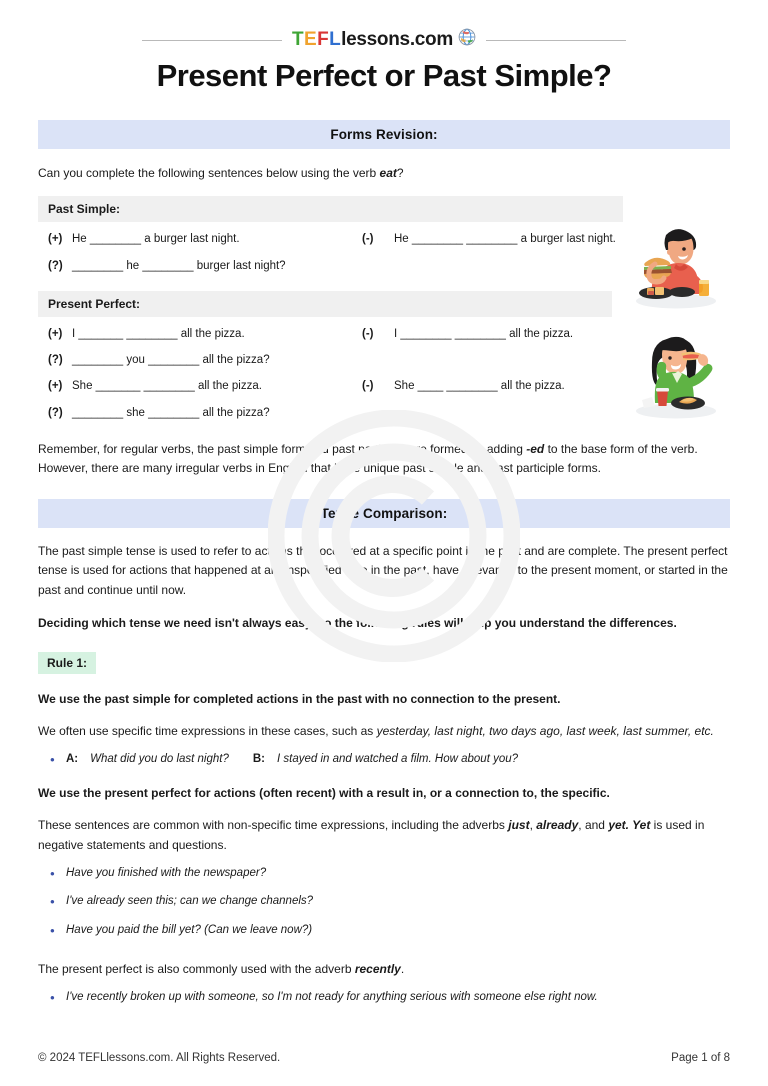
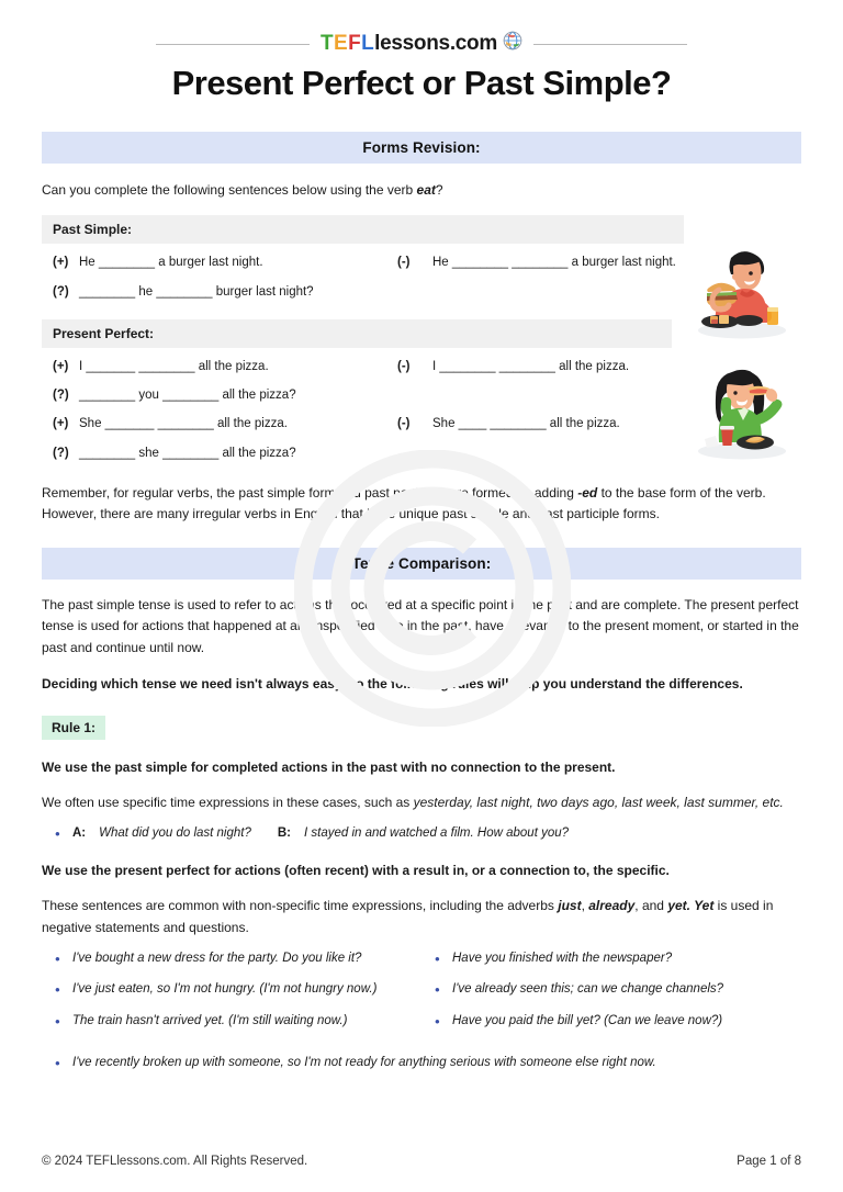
  T
  E
  F
  L
  lessons.com
  Present Perfect or Past Simple?
  Forms Revision:
  Can you complete the following sentences below using the verb eat?
  Past Simple:
  (+)
  He ________ a burger last night.
  (-)
  He ________ ________ a burger last night.
  (?)
  ________ he ________ burger last night?
  Present Perfect:
  (+)
  I _______ ________ all the pizza.
  (-)
  I ________ ________ all the pizza.
  (?)
  ________ you ________ all the pizza?
  (+)
  She _______ ________ all the pizza.
  (-)
  She ____ ________ all the pizza.
  (?)
  ________ she ________ all the pizza?
  Remember, for regular verbs, the past simple form past p forme adding -ed to the base form of the verb. However, there are many irregular verbs in Eng that unique paste anst participle forms.
  Te Comparison:
  The past simple tense is used to refer to acs t oced at a specific point ie p and are complete. The present perfect tense is used for actions that happened at anspied in the pat, haveva to the present moment, or started in the past and continue until now.
  Deciding which tense we need isn't always easo the fles wilp you understand the differences.
  Rule 1:
  We use the past simple for completed actions in the past with no connection to the present.
  We often use specific time expressions in these cases, such as yesterday, last night, two days ago, last week, last summer, etc.
  A: What did you do last night? B: I stayed in and watched a film. How about you?
  We use the present perfect for actions (often recent) with a result in, or a connection to, the specific.
  These sentences are common with non-specific time expressions, including the adverbs just, already, and yet. Yet is used in negative statements and questions.
+ I've bought a new dress for the party. Do you like it?
+ I've just eaten, so I'm not hungry. (I'm not hungry now.)
+ The train hasn't arrived yet. (I'm still waiting now.)
  Have you finished with the newspaper?
  I've already seen this; can we change channels?
  Have you paid the bill yet? (Can we leave now?)
- The present perfect is also commonly used with the adverb recently.
  I've recently broken up with someone, so I'm not ready for anything serious with someone else right now.
  © 2024 TEFLlessons.com. All Rights Reserved.
  Page 1 of 8
